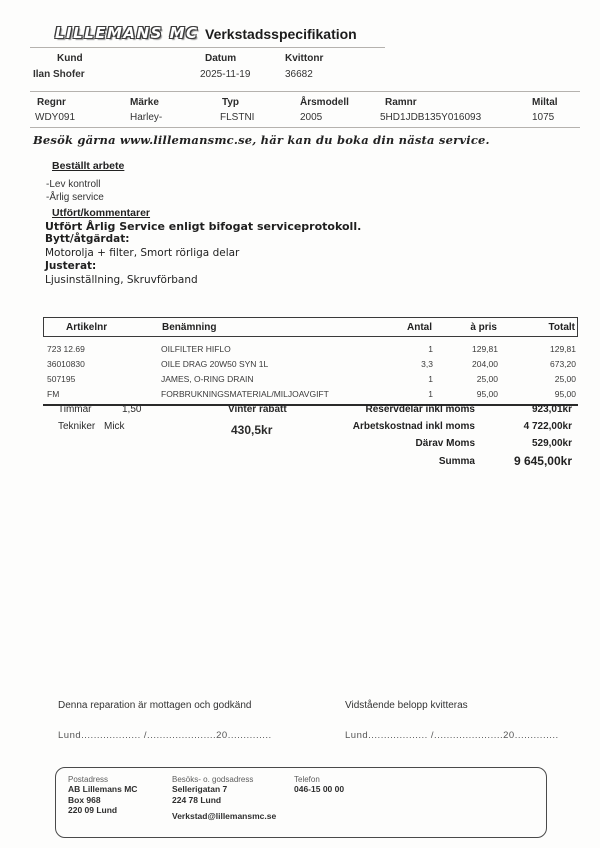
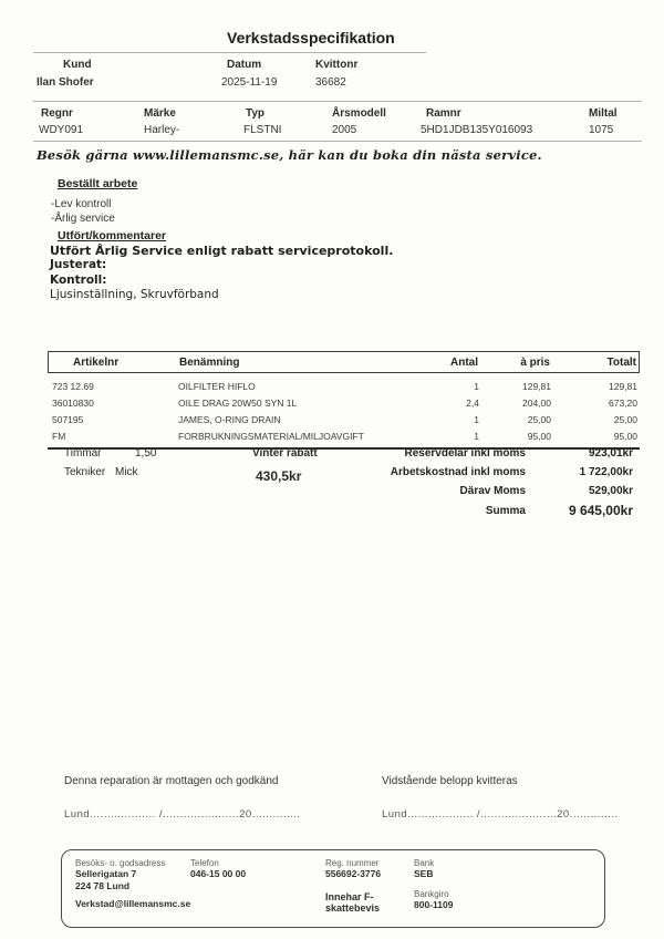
- LILLEMANS MC
  Verkstadsspecifikation
  Kund
  Datum
  Kvittonr
  Ilan Shofer
  2025-11-19
  36682
  Regnr
  Märke
  Typ
  Årsmodell
  Ramnr
  Miltal
  WDY091
  Harley-
  FLSTNI
  2005
  5HD1JDB135Y016093
  1075
  Besök gärna www.lillemansmc.se, här kan du boka din nästa service.
  Beställt arbete
  -Lev kontroll
  -Årlig service
  Utfört/kommentarer
- Utfört Årlig Service enligt bifogat serviceprotokoll.
+ Utfört Årlig Service enligt rabatt serviceprotokoll.
- Bytt/åtgärdat:
- Motorolja + filter, Smort rörliga delar
  Justerat:
+ Kontroll:
  Ljusinställning, Skruvförband
  Artikelnr
  Benämning
  Antal
  à pris
  Totalt
  723 12.69
  OILFILTER HIFLO
  1
  129,81
  129,81
  36010830
  OILE DRAG 20W50 SYN 1L
- 3,3
+ 2,4
  204,00
  673,20
  507195
  JAMES, O-RING DRAIN
  1
  25,00
  25,00
  FM
  FORBRUKNINGSMATERIAL/MILJOAVGIFT
  1
  95,00
  95,00
  Timmar
  1,50
  Tekniker
  Mick
  Vinter rabatt
  430,5kr
  Reservdelar inkl moms
  923,01kr
  Arbetskostnad inkl moms
- 4 722,00kr
+ 1 722,00kr
  Därav Moms
  529,00kr
  Summa
  9 645,00kr
  Denna reparation är mottagen och godkänd
  Vidstående belopp kvitteras
  Lund................... /......................20..............
  Lund................... /......................20..............
- Postadress
- AB Lillemans MC
- Box 968
- 220 09 Lund
  Besöks- o. godsadress
  Sellerigatan 7
  224 78 Lund
  Verkstad@lillemansmc.se
  Telefon
  046-15 00 00
+ Reg. nummer
+ 556692-3776
+ Innehar F-skattebevis
+ Bank
+ SEB
+ Bankgiro
+ 800-1109
